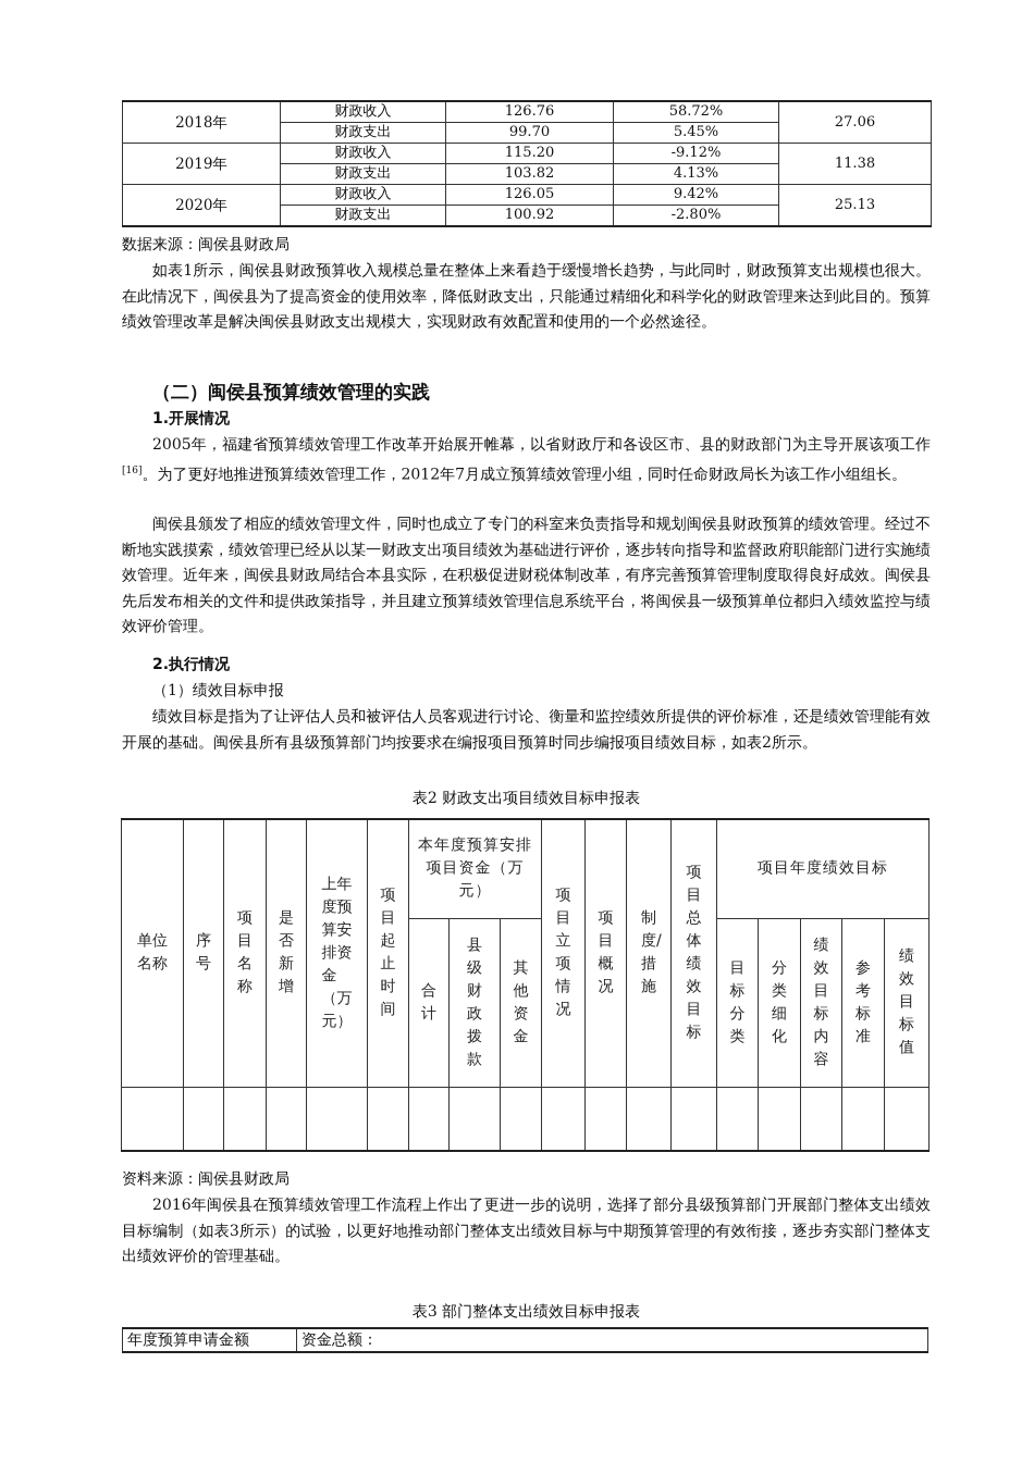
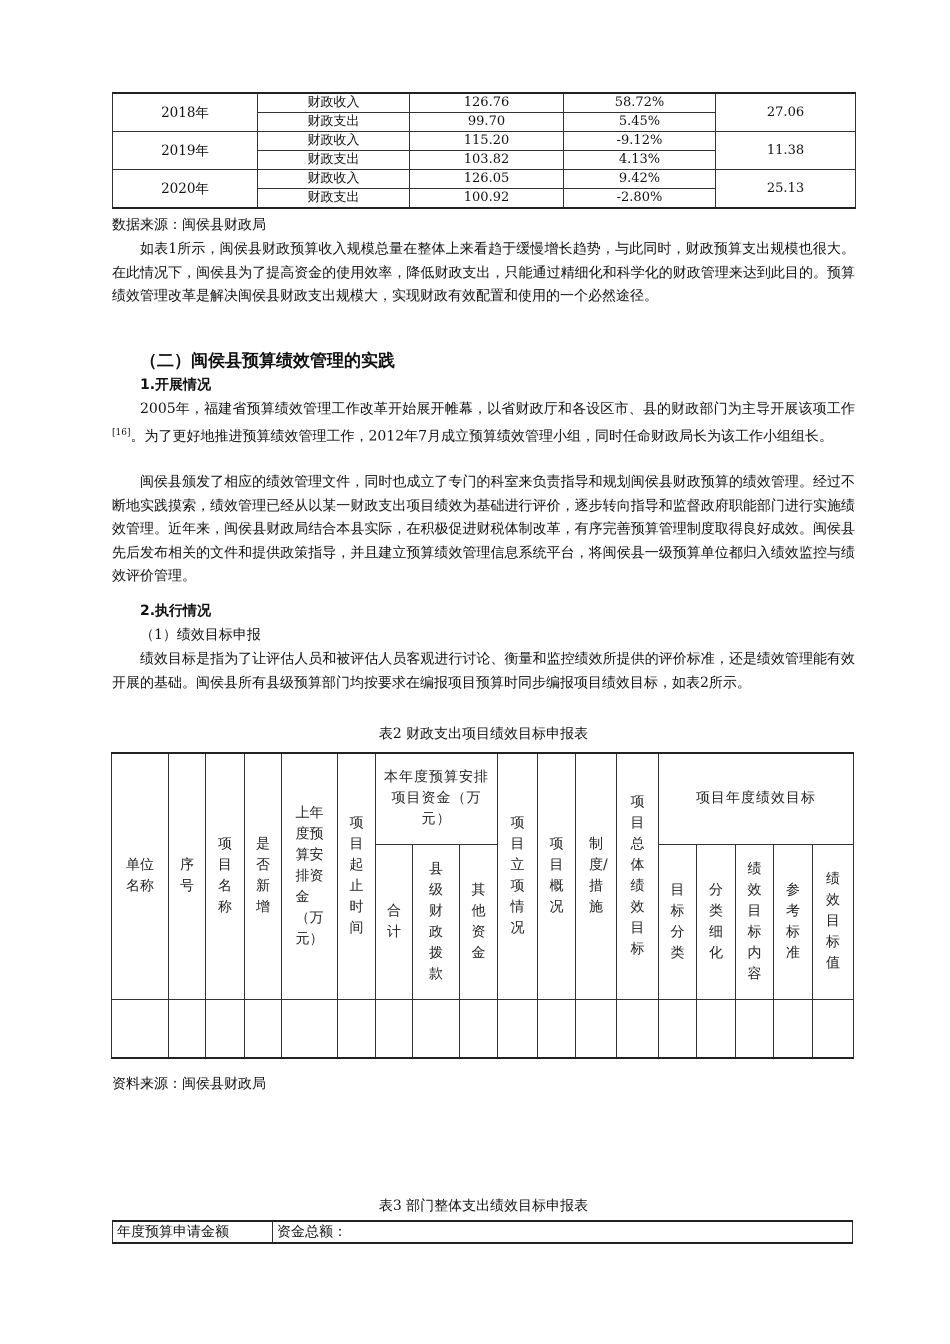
  2018年	财政收入	126.76	58.72%	27.06
  财政支出	99.70	5.45%
  2019年	财政收入	115.20	-9.12%	11.38
  财政支出	103.82	4.13%
  2020年	财政收入	126.05	9.42%	25.13
  财政支出	100.92	-2.80%
  数据来源：闽侯县财政局
  如表1所示，闽侯县财政预算收入规模总量在整体上来看趋于缓慢增长趋势，与此同时，财政预算支出规模也很大。在此情况下，闽侯县为了提高资金的使用效率，降低财政支出，只能通过精细化和科学化的财政管理来达到此目的。预算绩效管理改革是解决闽侯县财政支出规模大，实现财政有效配置和使用的一个必然途径。
  （二）闽侯县预算绩效管理的实践
  1.开展情况
  2005年，福建省预算绩效管理工作改革开始展开帷幕，以省财政厅和各设区市、县的财政部门为主导开展该项工作[16]。为了更好地推进预算绩效管理工作，2012年7月成立预算绩效管理小组，同时任命财政局长为该工作小组组长。
  闽侯县颁发了相应的绩效管理文件，同时也成立了专门的科室来负责指导和规划闽侯县财政预算的绩效管理。经过不断地实践摸索，绩效管理已经从以某一财政支出项目绩效为基础进行评价，逐步转向指导和监督政府职能部门进行实施绩效管理。近年来，闽侯县财政局结合本县实际，在积极促进财税体制改革，有序完善预算管理制度取得良好成效。闽侯县先后发布相关的文件和提供政策指导，并且建立预算绩效管理信息系统平台，将闽侯县一级预算单位都归入绩效监控与绩效评价管理。
  2.执行情况
  （1）绩效目标申报
  绩效目标是指为了让评估人员和被评估人员客观进行讨论、衡量和监控绩效所提供的评价标准，还是绩效管理能有效开展的基础。闽侯县所有县级预算部门均按要求在编报项目预算时同步编报项目绩效目标，如表2所示。
  表2 财政支出项目绩效目标申报表
  单位名称	序号	项目名称	是否新增	上年度预算安排资金（万元）	项目起止时间	本年度预算安排项目资金（万元）	项目立项情况	项目概况	制度/措施	项目总体绩效目标	项目年度绩效目标
  合计	县级财政拨款	其他资金	目标分类	分类细化	绩效目标内容	参考标准	绩效目标值
  资料来源：闽侯县财政局
- 2016年闽侯县在预算绩效管理工作流程上作出了更进一步的说明，选择了部分县级预算部门开展部门整体支出绩效目标编制（如表3所示）的试验，以更好地推动部门整体支出绩效目标与中期预算管理的有效衔接，逐步夯实部门整体支出绩效评价的管理基础。
  表3 部门整体支出绩效目标申报表
  年度预算申请金额	资金总额：
